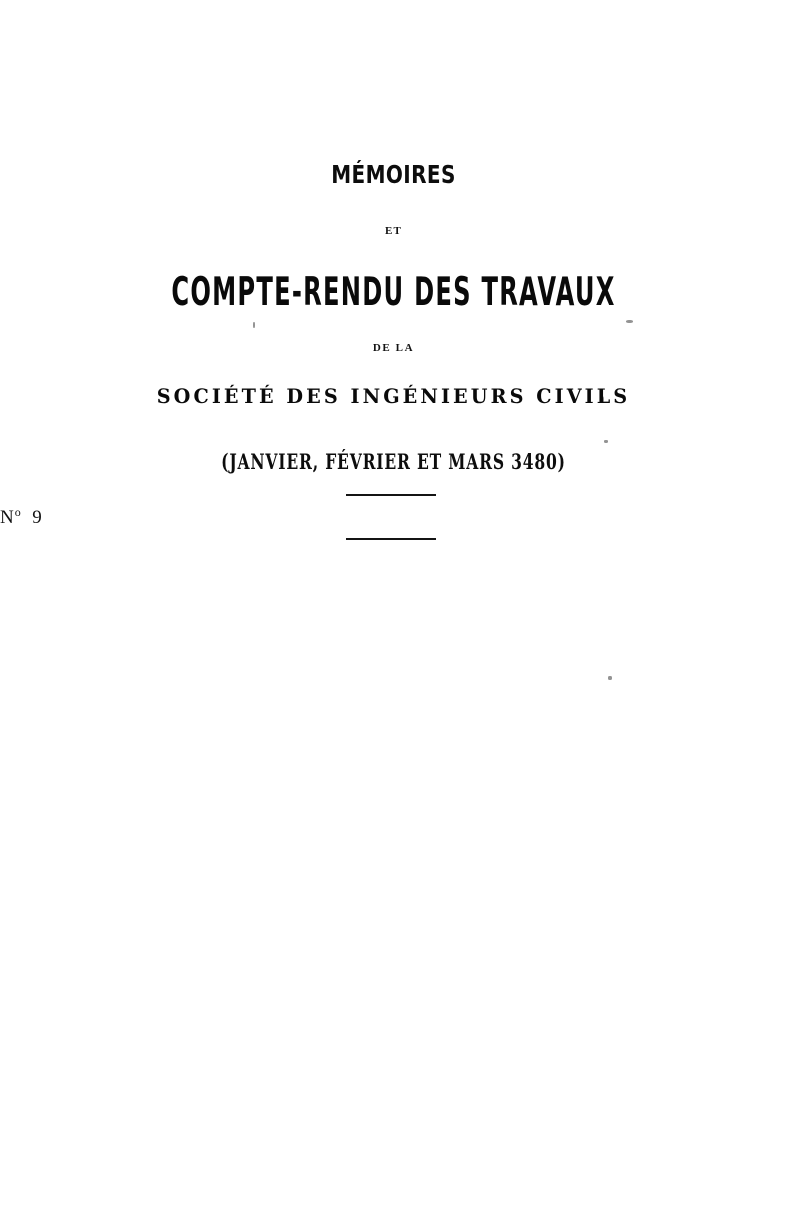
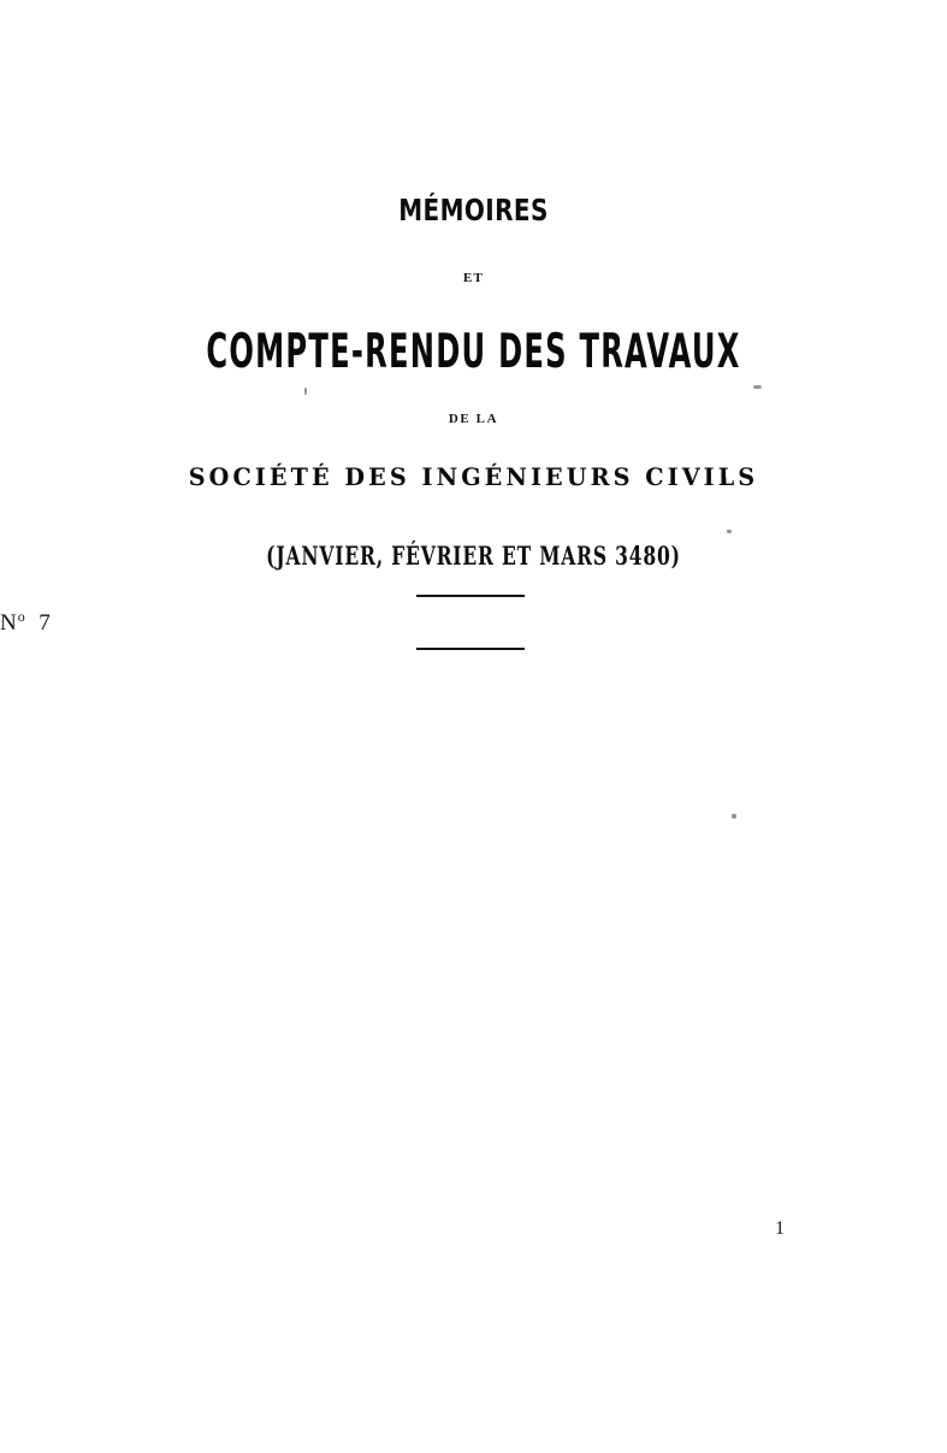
  MÉMOIRES
  ET
  COMPTE-RENDU DES TRAVAUX
  DE LA
  SOCIÉTÉ DES INGÉNIEURS CIVILS
  (JANVIER, FÉVRIER ET MARS 3480)
- No 9
+ No 7
+ 1
